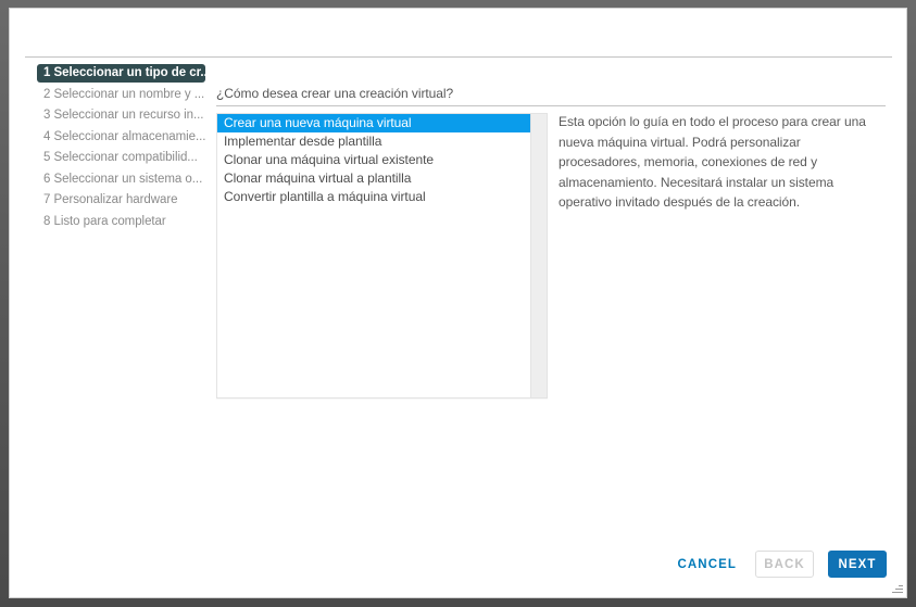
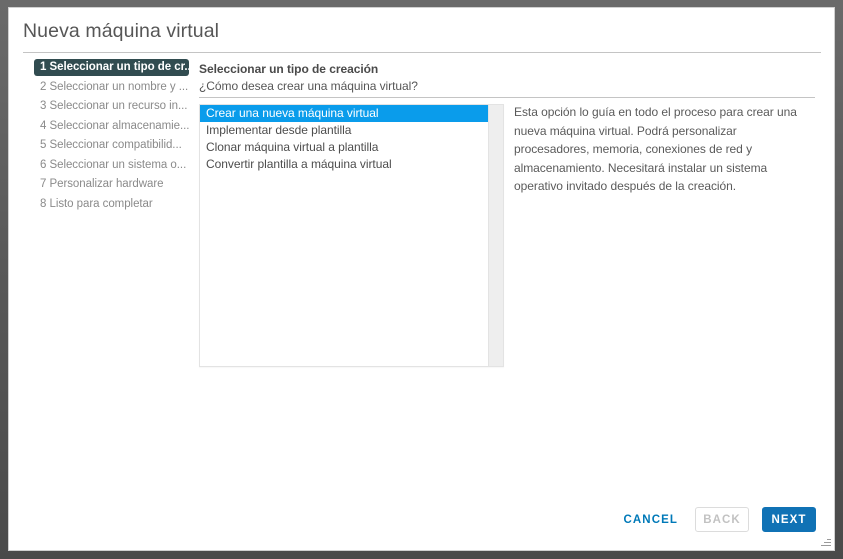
+ Nueva máquina virtual
  1 Seleccionar un tipo de cr.
  2 Seleccionar un nombre y ...
  3 Seleccionar un recurso in...
  4 Seleccionar almacenamie...
  5 Seleccionar compatibilid...
  6 Seleccionar un sistema o...
  7 Personalizar hardware
  8 Listo para completar
+ Seleccionar un tipo de creación
- ¿Cómo desea crear una creación virtual?
+ ¿Cómo desea crear una máquina virtual?
  Crear una nueva máquina virtual
  Implementar desde plantilla
- Clonar una máquina virtual existente
  Clonar máquina virtual a plantilla
  Convertir plantilla a máquina virtual
  Esta opción lo guía en todo el proceso para crear una nueva máquina virtual. Podrá personalizar procesadores, memoria, conexiones de red y almacenamiento. Necesitará instalar un sistema operativo invitado después de la creación.
  CANCEL
  BACK
  NEXT
